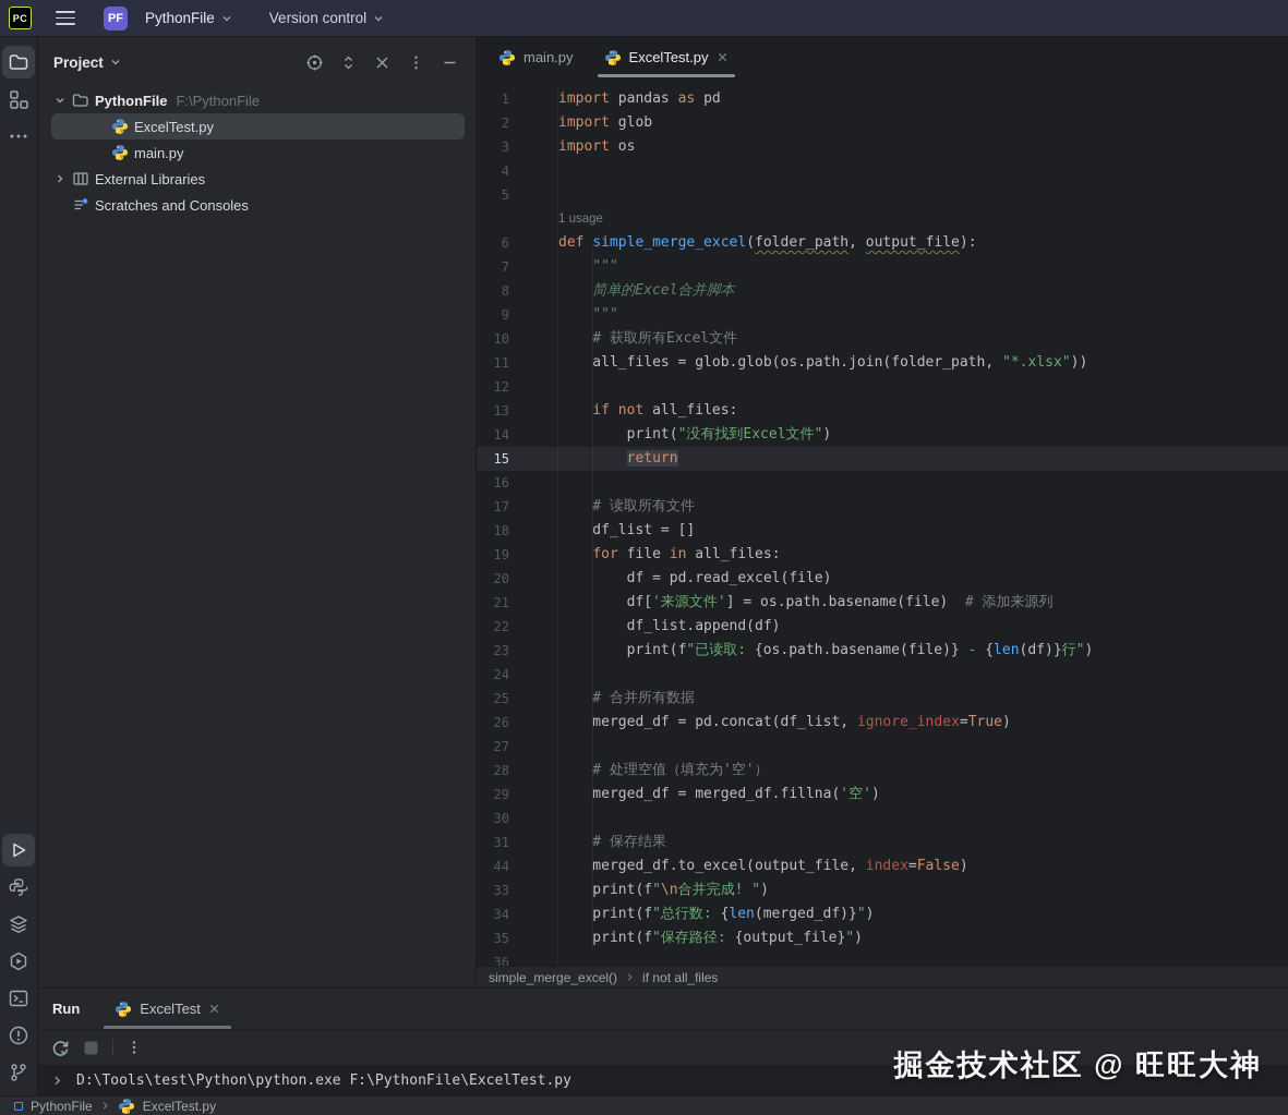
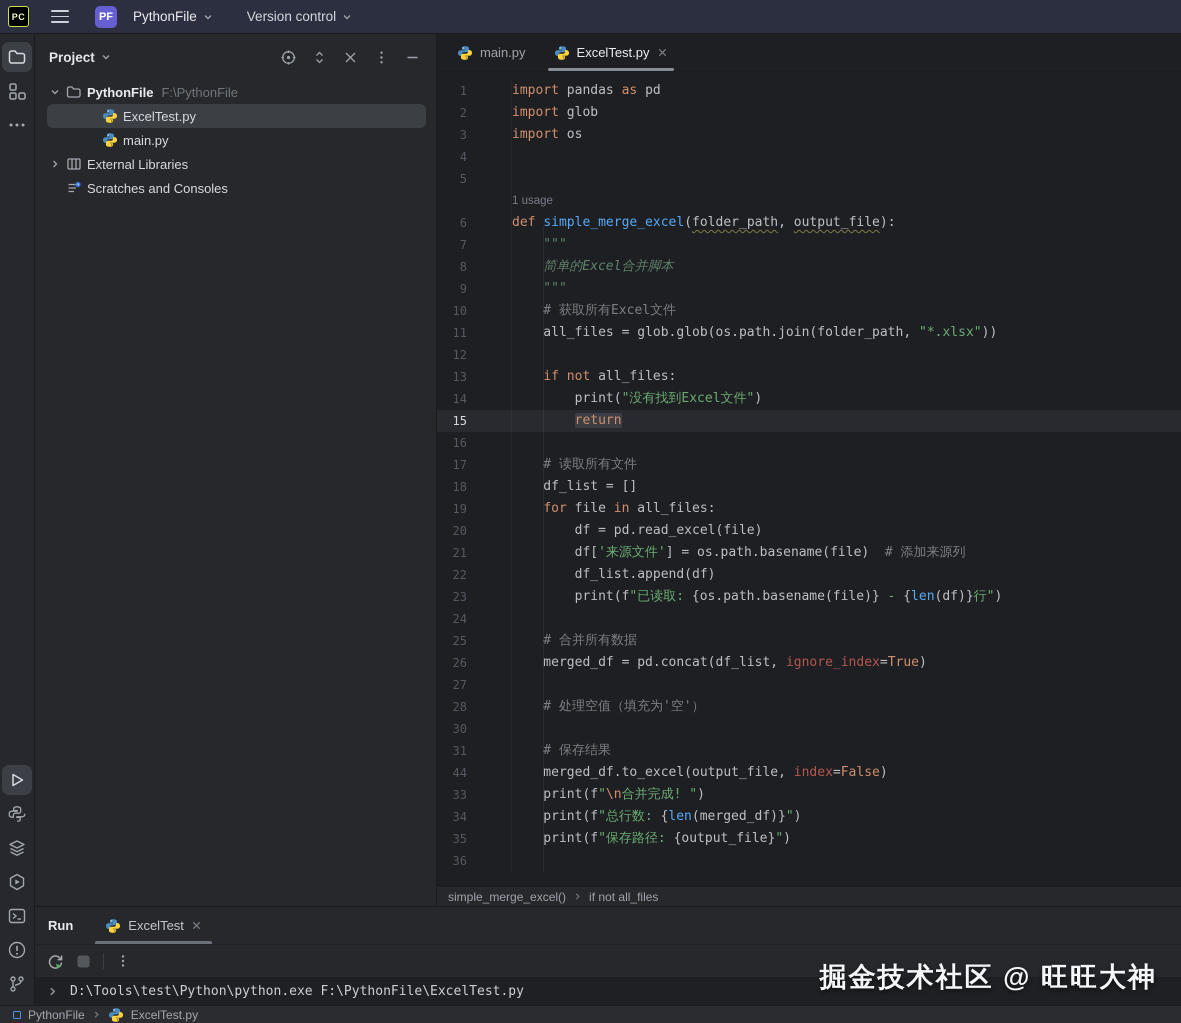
  PC
  PF
  PythonFile
  Version control
  Project
  PythonFile
  F:\PythonFile
  ExcelTest.py
  main.py
  External Libraries
  Scratches and Consoles
  main.py
  ExcelTest.py
  1
  import pandas as pd
  2
  import glob
  3
  import os
  4
  5
  1 usage
  6
  def simple_merge_excel(folder_path, output_file):
  7
  """
  8
  简单的Excel合并脚本
  9
  """
  10
  # 获取所有Excel文件
  11
  all_files = glob.glob(os.path.join(folder_path, "*.xlsx"))
  12
  13
  if not all_files:
  14
  print("没有找到Excel文件")
  15
  return
  16
  17
  # 读取所有文件
  18
  df_list = []
  19
  for file in all_files:
  20
  df = pd.read_excel(file)
  21
  df['来源文件'] = os.path.basename(file) # 添加来源列
  22
  df_list.append(df)
  23
  print(f"已读取: {os.path.basename(file)} - {len(df)}行")
  24
  25
  # 合并所有数据
  26
  merged_df = pd.concat(df_list, ignore_index=True)
  27
  28
  # 处理空值（填充为'空'）
- 29
- merged_df = merged_df.fillna('空')
  30
  31
  # 保存结果
  44
  merged_df.to_excel(output_file, index=False)
  33
  print(f"\n合并完成! ")
  34
  print(f"总行数: {len(merged_df)}")
  35
  print(f"保存路径: {output_file}")
  36
  simple_merge_excel()
  if not all_files
  Run
  ExcelTest
  D:\Tools\test\Python\python.exe F:\PythonFile\ExcelTest.py
  PythonFile
  ExcelTest.py
  掘金技术社区 @ 旺旺大神
